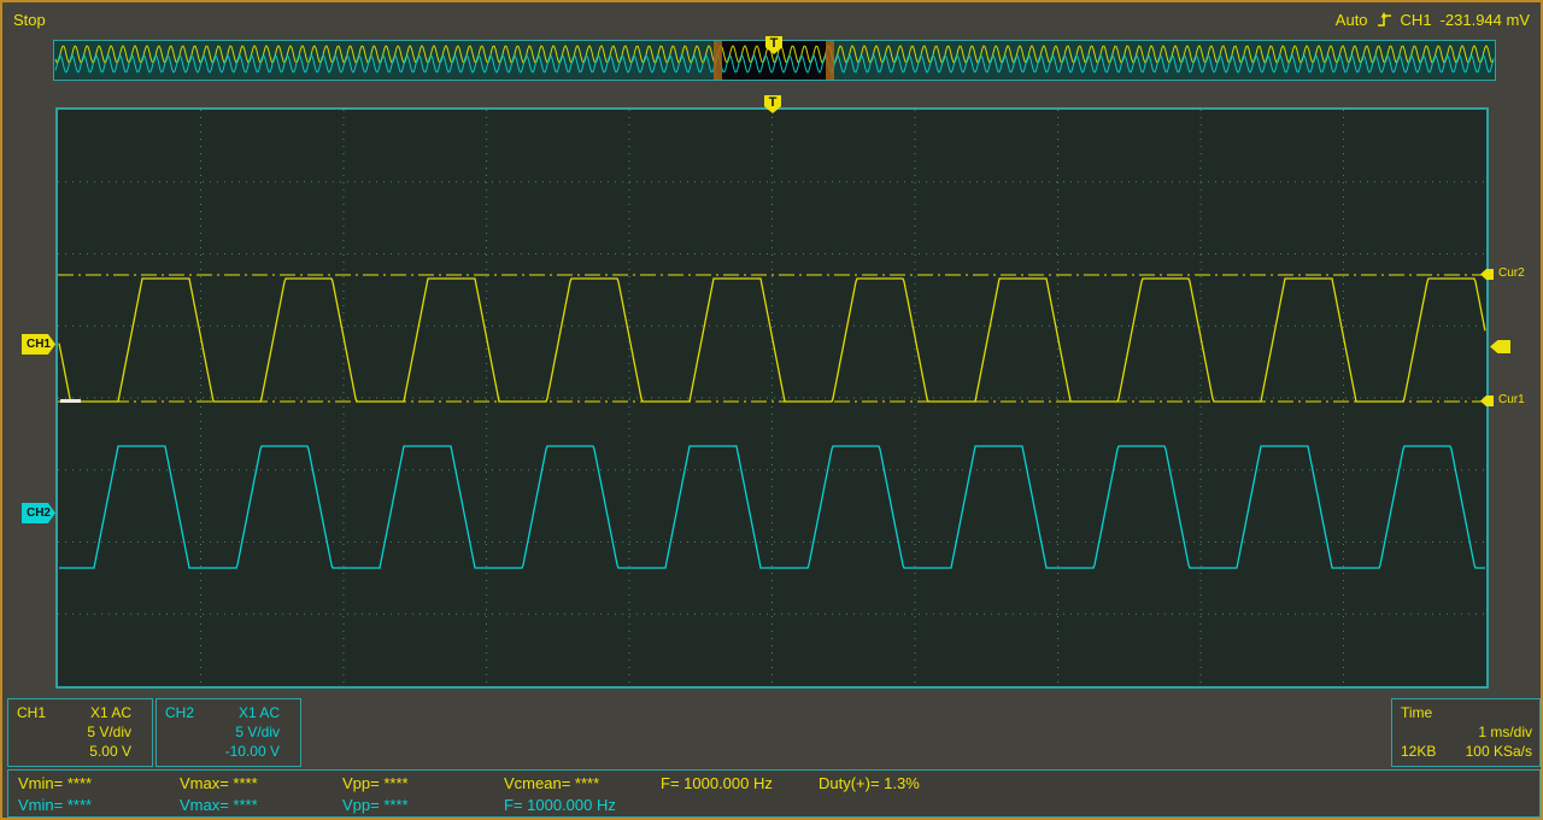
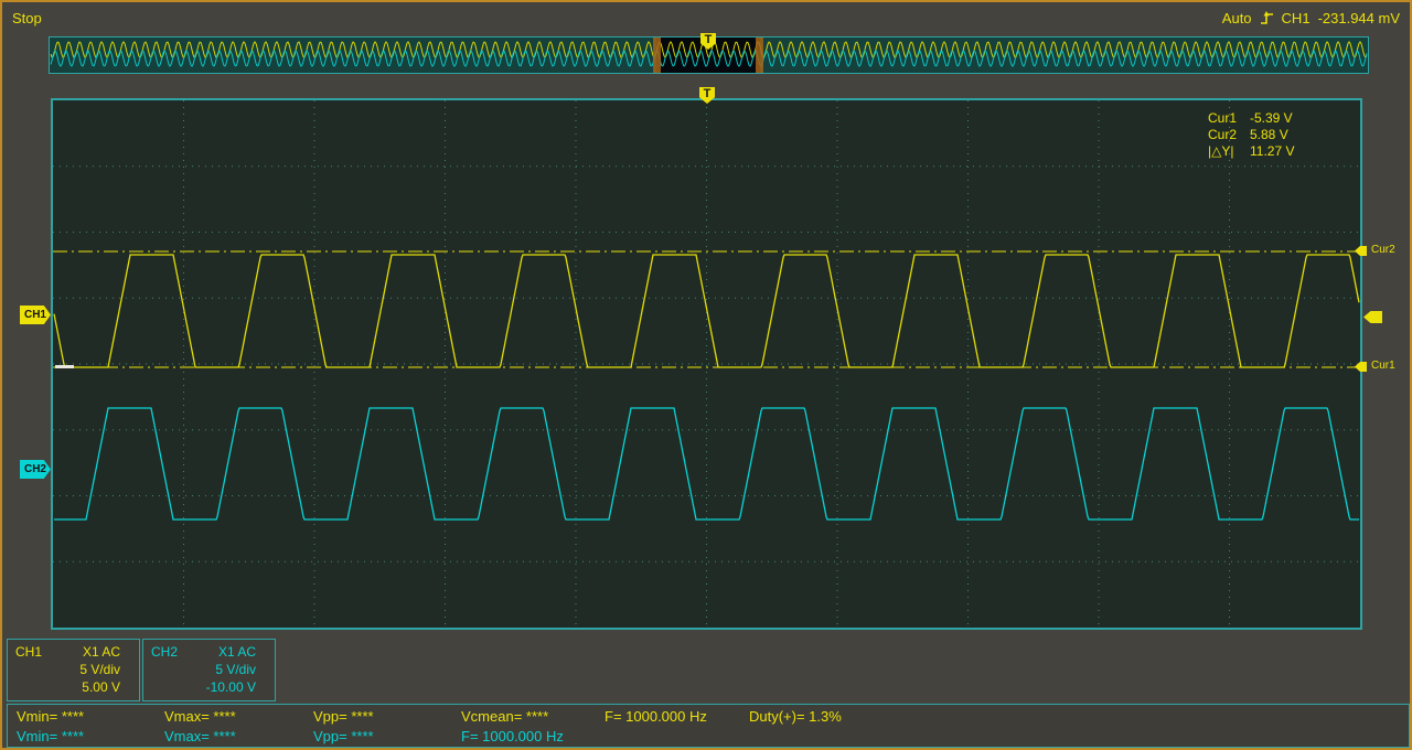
  Stop
  Auto
  CH1
  -231.944 mV
  T
  T
+ Cur1 -5.39 V
+ Cur2 5.88 V
+ |△Y| 11.27 V
  CH1
  CH2
  Cur2
  Cur1
  CH1
  X1 AC
  5 V/div
  5.00 V
  CH2
  X1 AC
  5 V/div
  -10.00 V
- Time
- 1 ms/div
- 12KB
- 100 KSa/s
  Vmin= ****
  Vmax= ****
  Vpp= ****
  Vcmean= ****
  F= 1000.000 Hz
  Duty(+)= 1.3%
  Vmin= ****
  Vmax= ****
  Vpp= ****
  F= 1000.000 Hz
